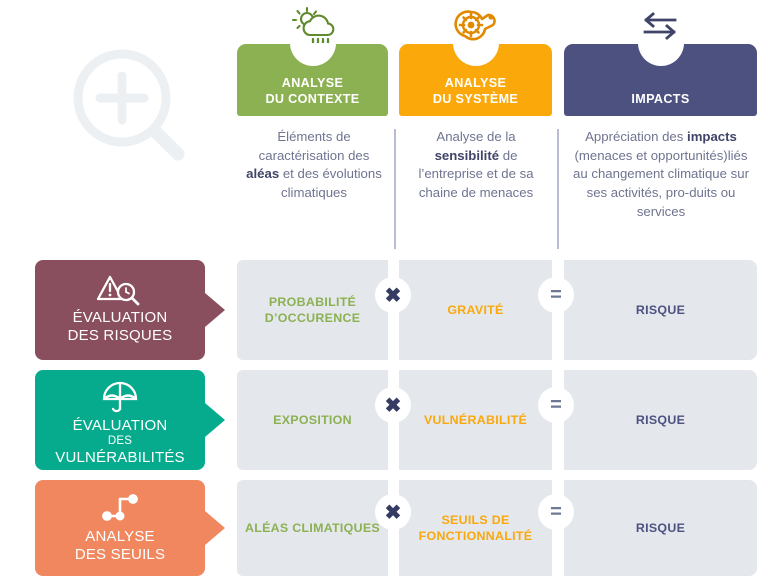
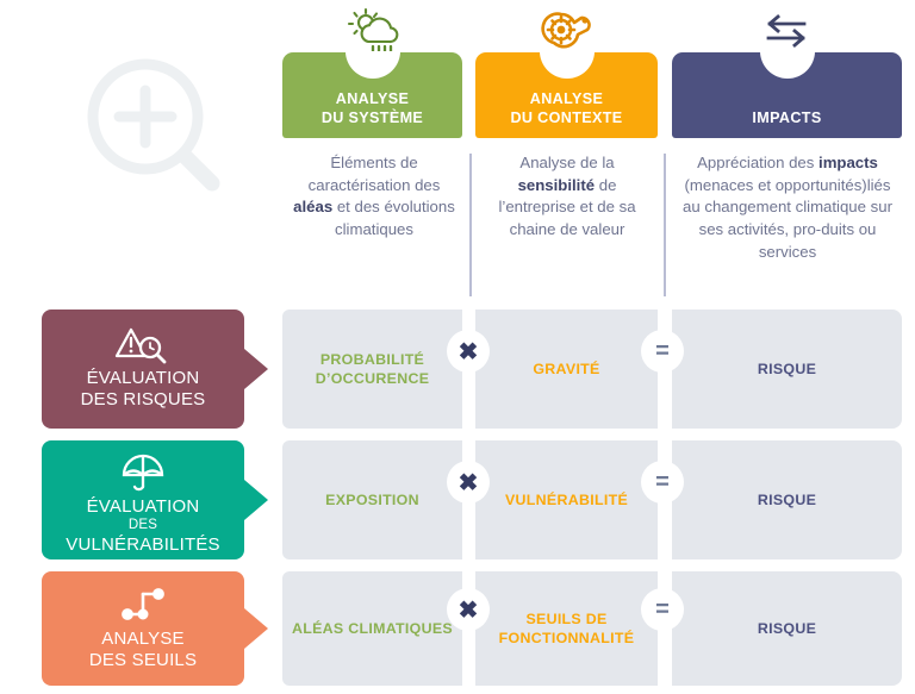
  ANALYSE
- DU CONTEXTE
+ DU SYSTÈME
  ANALYSE
- DU SYSTÈME
+ DU CONTEXTE
  IMPACTS
  Éléments de caractérisation des aléas et des évolutions climatiques
- Analyse de la sensibilité de l’entreprise et de sa chaine de menaces
+ Analyse de la sensibilité de l’entreprise et de sa chaine de valeur
  Appréciation des impacts (menaces et opportunités)liés au changement climatique sur ses activités, pro-duits ou services
  ÉVALUATION
  DES RISQUES
  PROBABILITÉ D’OCCURENCE
  ✖
  GRAVITÉ
  =
  RISQUE
  ÉVALUATION
  DES
  VULNÉRABILITÉS
  EXPOSITION
  ✖
  VULNÉRABILITÉ
  =
  RISQUE
  ANALYSE
  DES SEUILS
  ALÉAS CLIMATIQUES
  ✖
  SEUILS DE FONCTIONNALITÉ
  =
  RISQUE
